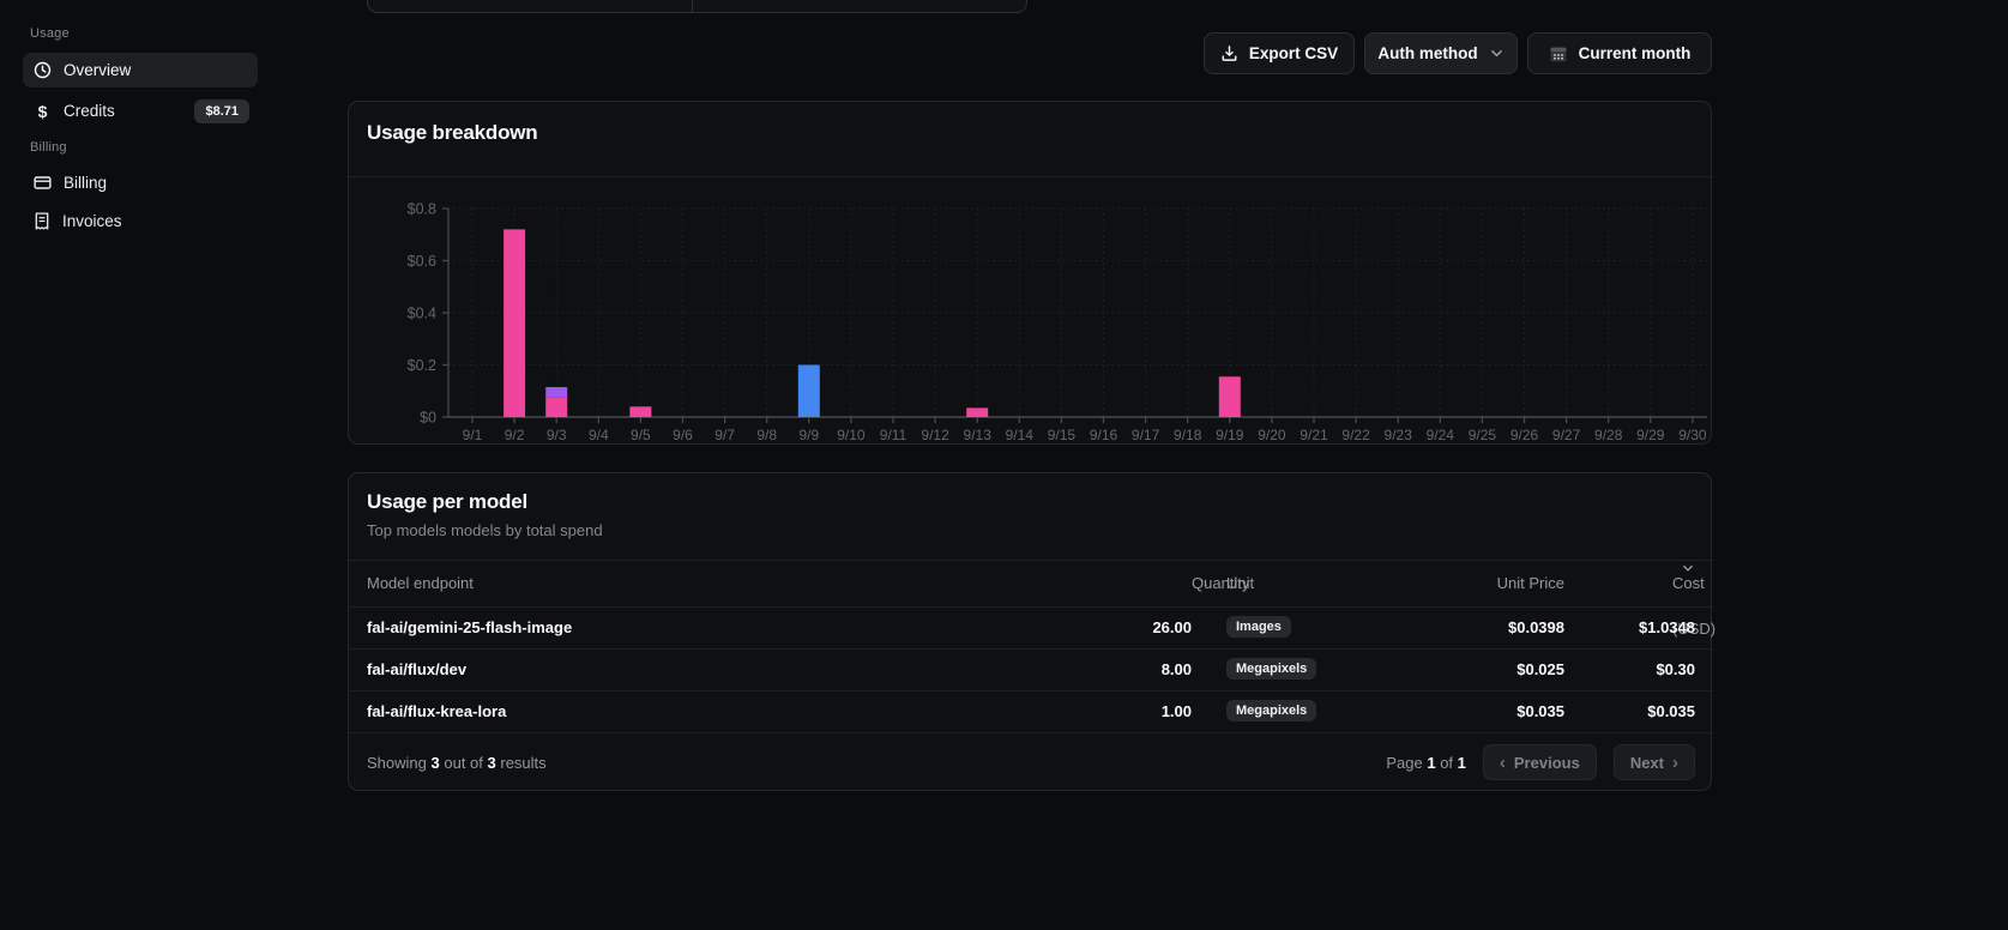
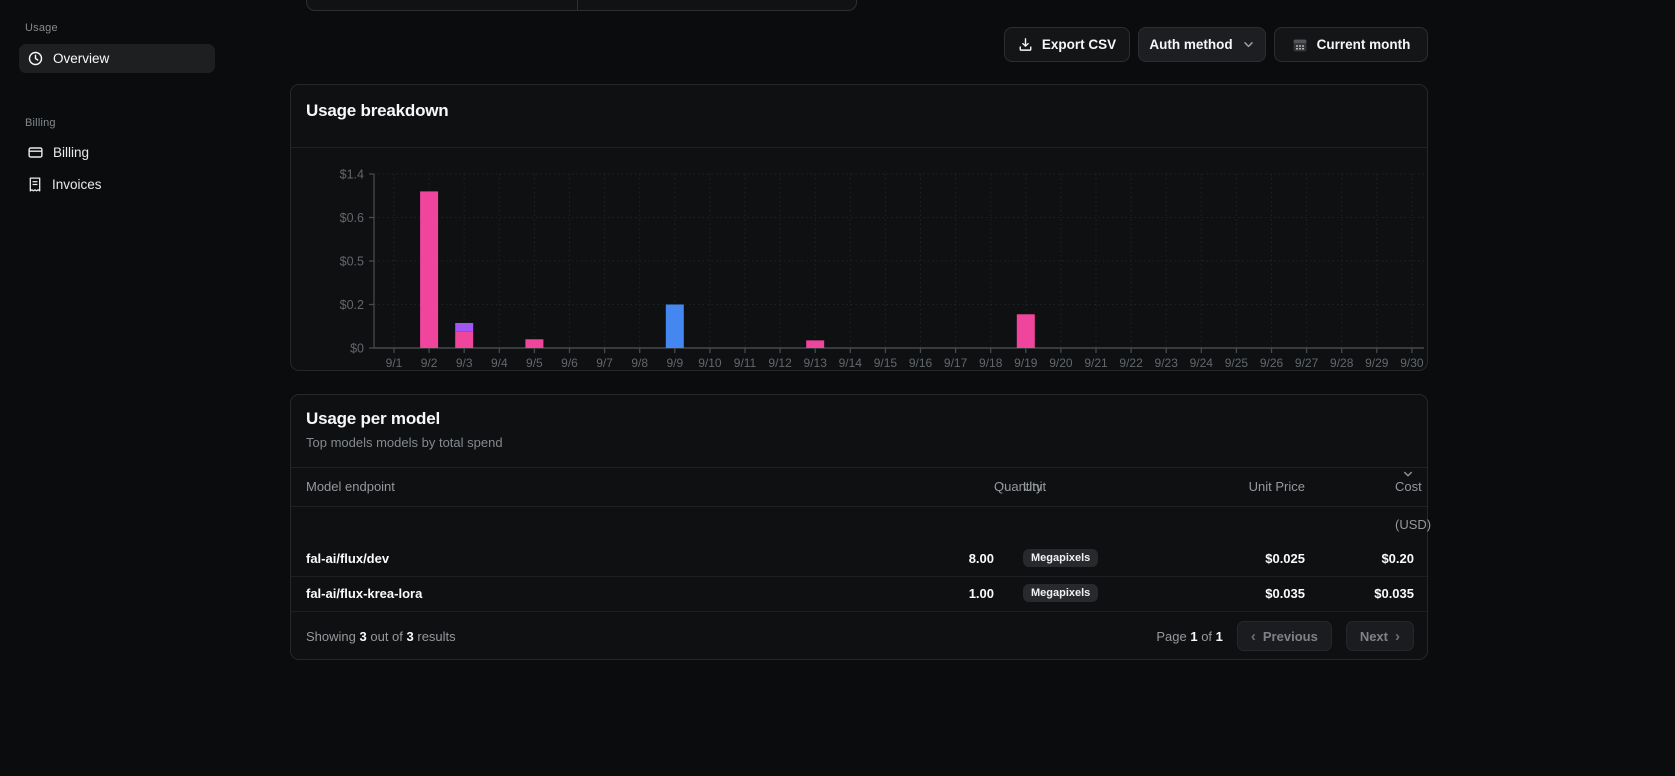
  Usage
  Overview
- $
- Credits
- $8.71
  Billing
  Billing
  Invoices
  Export CSV
  Auth method
  Current month
  Usage breakdown
  $0
  $0.2
- $0.4
+ $0.5
  $0.6
- $0.8
+ $1.4
  9/1
  9/2
  9/3
  9/4
  9/5
  9/6
  9/7
  9/8
  9/9
  9/10
  9/11
  9/12
  9/13
  9/14
  9/15
  9/16
  9/17
  9/18
  9/19
  9/20
  9/21
  9/22
  9/23
  9/24
  9/25
  9/26
  9/27
  9/28
  9/29
  9/30
  Usage per model
  Top models models by total spend
  Model endpoint
  Quantity
  ↑↓
  Unit
  Unit Price
  Cost (USD)
- fal-ai/gemini-25-flash-image
- 26.00
- Images
- $0.0398
- $1.0348
  fal-ai/flux/dev
  8.00
  Megapixels
  $0.025
- $0.30
+ $0.20
  fal-ai/flux-krea-lora
  1.00
  Megapixels
  $0.035
  $0.035
  Showing 3 out of 3 results
  Page 1 of 1
  ‹
  Previous
  Next
  ›
